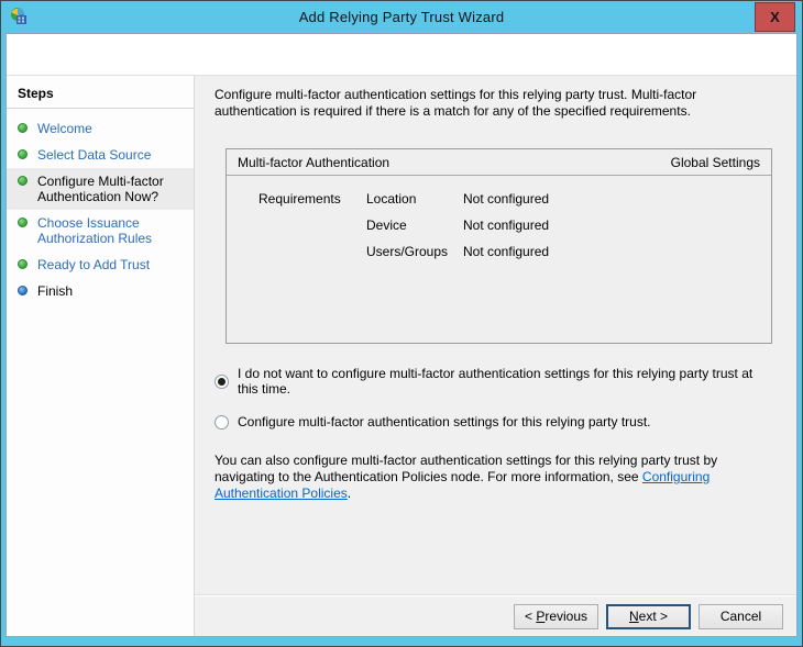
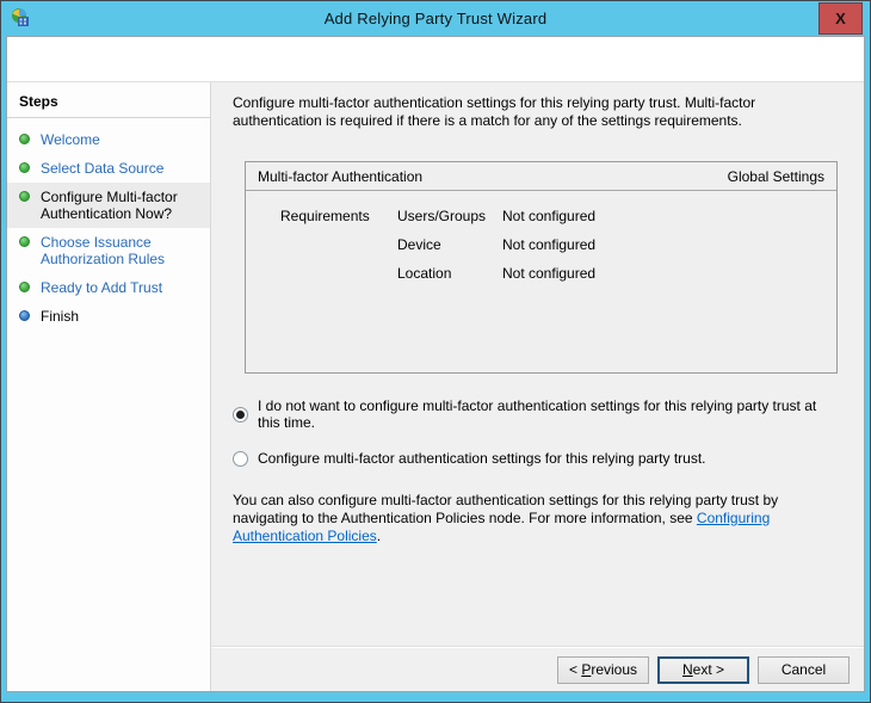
  Add Relying Party Trust Wizard
  X
  Steps
  Welcome
  Select Data Source
  Configure Multi-factor Authentication Now?
  Choose Issuance Authorization Rules
  Ready to Add Trust
  Finish
- Configure multi-factor authentication settings for this relying party trust. Multi-factor authentication is required if there is a match for any of the specified requirements.
+ Configure multi-factor authentication settings for this relying party trust. Multi-factor authentication is required if there is a match for any of the settings requirements.
  Multi-factor Authentication
  Global Settings
  Requirements
- Location
+ Users/Groups
  Not configured
  Device
  Not configured
- Users/Groups
+ Location
  Not configured
  I do not want to configure multi-factor authentication settings for this relying party trust at this time.
  Configure multi-factor authentication settings for this relying party trust.
  You can also configure multi-factor authentication settings for this relying party trust by navigating to the Authentication Policies node. For more information, see Configuring Authentication Policies.
  < Previous
  Next >
  Cancel
